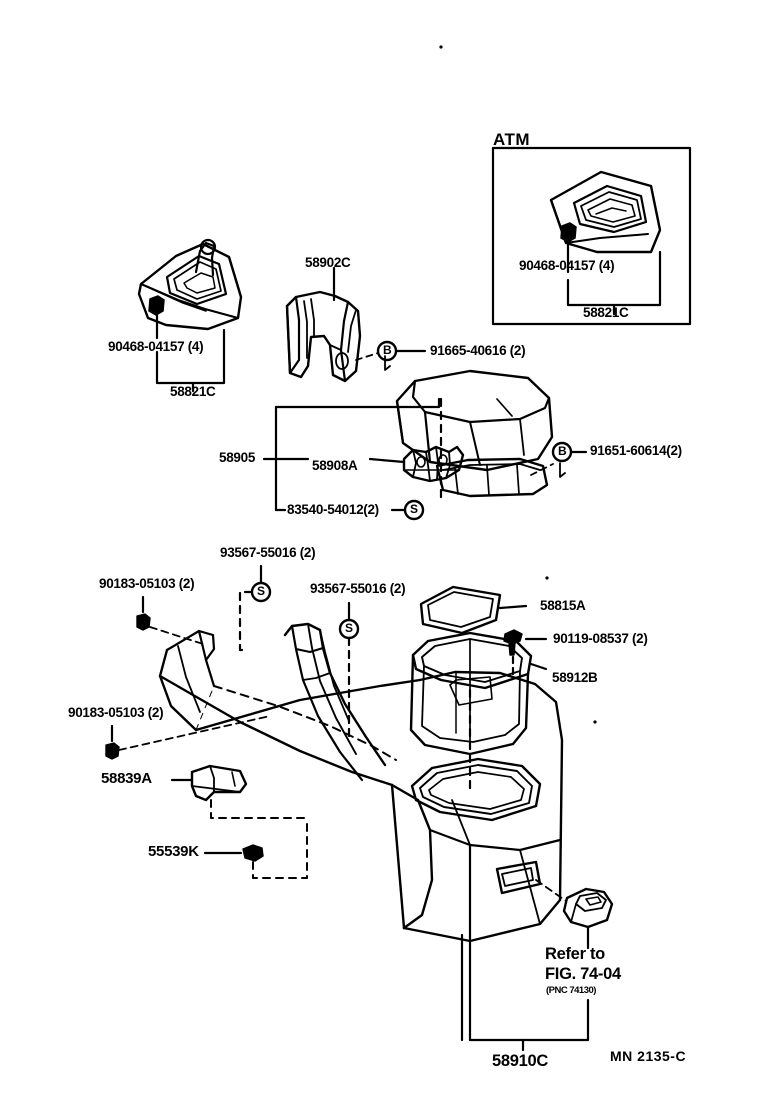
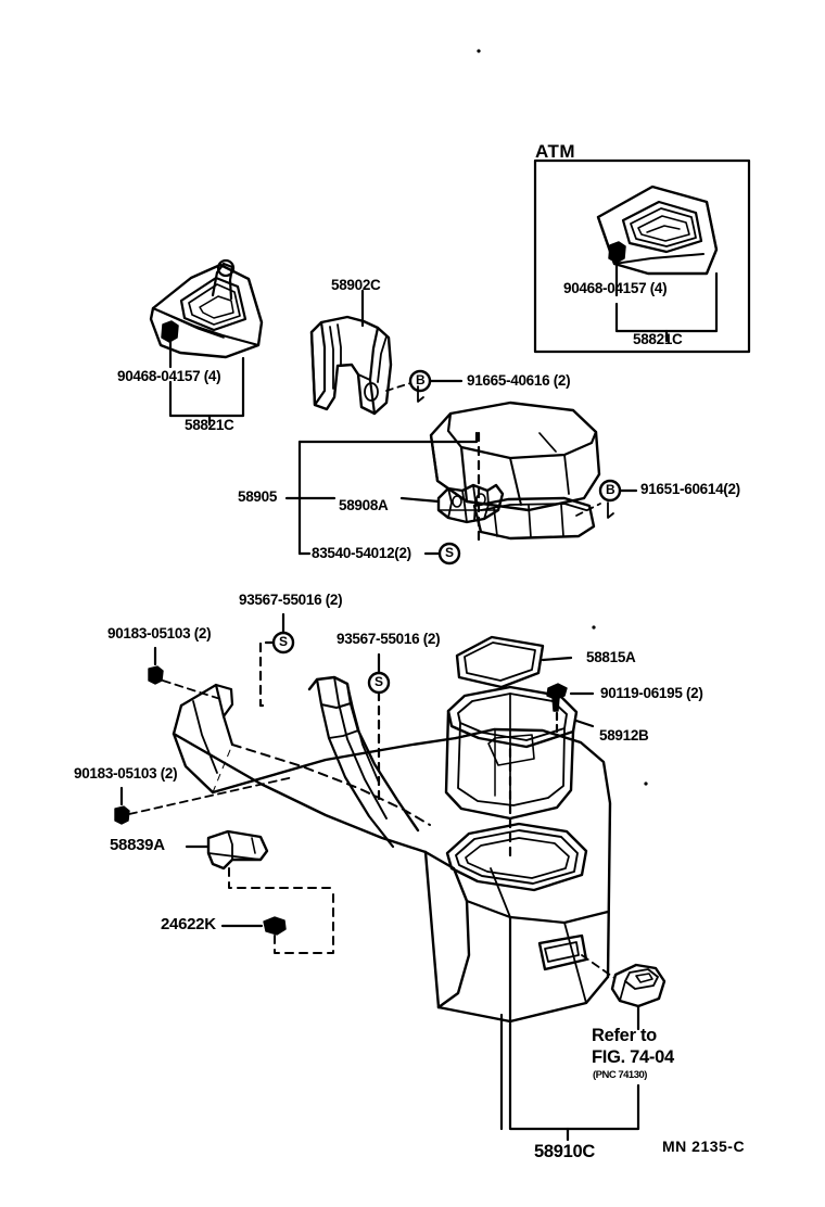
  ATM
  90468-04157 (4)
  58821C
  90468-04157 (4)
  58821C
  58902C
  91665-40616 (2)
  58905
  58908A
  83540-54012(2)
  91651-60614(2)
  93567-55016 (2)
  93567-55016 (2)
  90183-05103 (2)
  90183-05103 (2)
  58839A
- 55539K
+ 24622K
  58815A
- 90119-08537 (2)
+ 90119-06195 (2)
  58912B
  58910C
  Refer to
  FIG. 74-04
  (PNC 74130)
  MN 2135-C
  B
  B
  S
  S
  S
